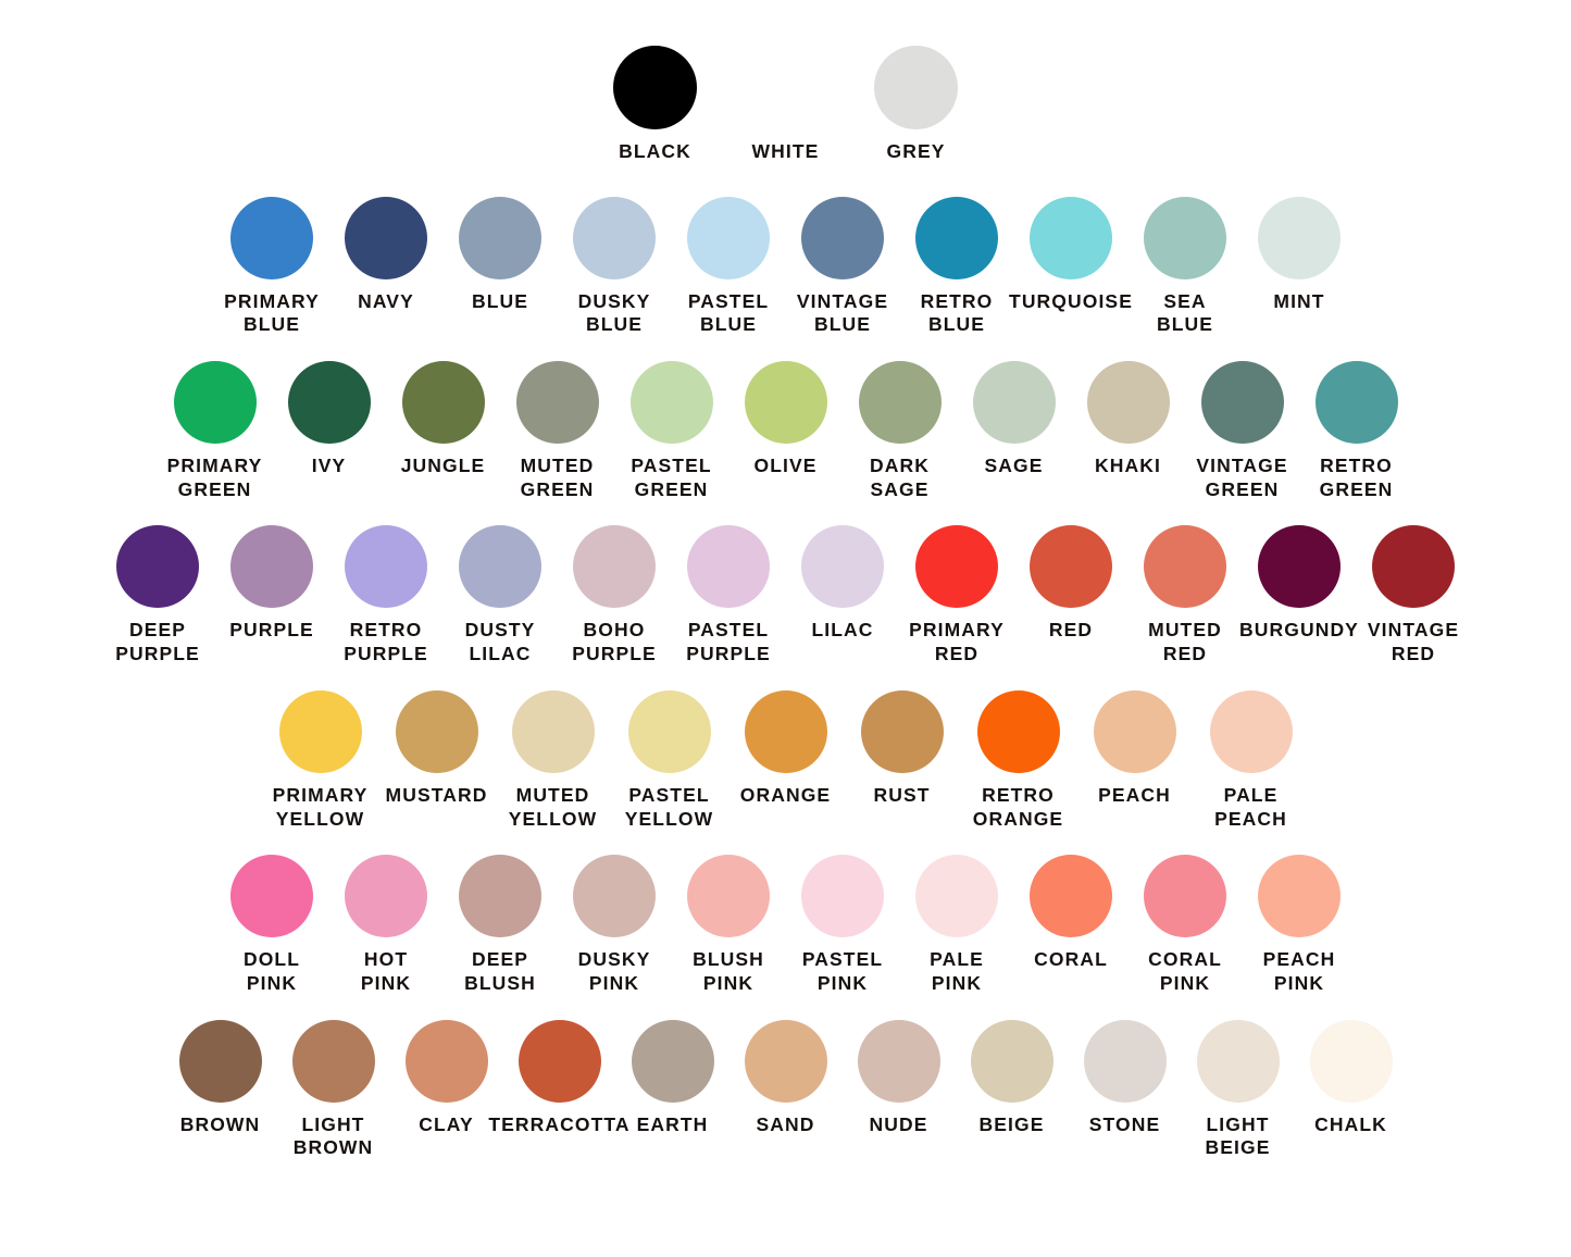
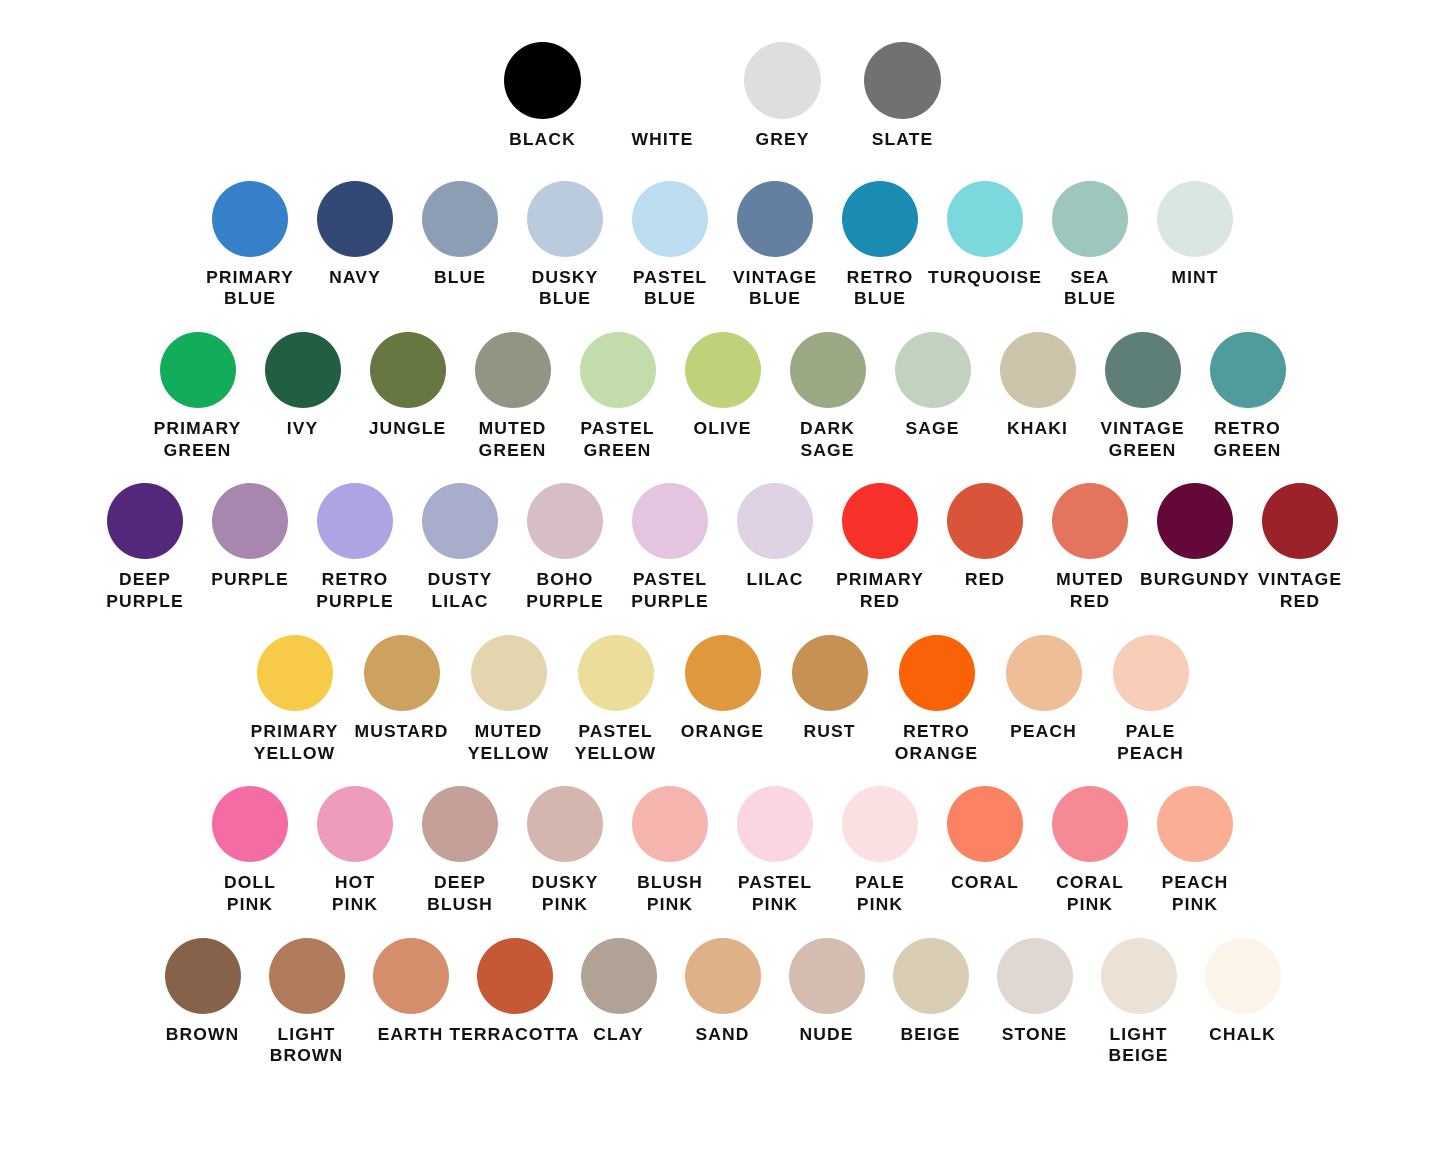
  BLACK
  WHITE
  GREY
+ SLATE
  PRIMARY
  BLUE
  NAVY
  BLUE
  DUSKY
  BLUE
  PASTEL
  BLUE
  VINTAGE
  BLUE
  RETRO
  BLUE
  TURQUOISE
  SEA
  BLUE
  MINT
  PRIMARY
  GREEN
  IVY
  JUNGLE
  MUTED
  GREEN
  PASTEL
  GREEN
  OLIVE
  DARK
  SAGE
  SAGE
  KHAKI
  VINTAGE
  GREEN
  RETRO
  GREEN
  DEEP
  PURPLE
  PURPLE
  RETRO
  PURPLE
  DUSTY
  LILAC
  BOHO
  PURPLE
  PASTEL
  PURPLE
  LILAC
  PRIMARY
  RED
  RED
  MUTED
  RED
  BURGUNDY
  VINTAGE
  RED
  PRIMARY
  YELLOW
  MUSTARD
  MUTED
  YELLOW
  PASTEL
  YELLOW
  ORANGE
  RUST
  RETRO
  ORANGE
  PEACH
  PALE
  PEACH
  DOLL
  PINK
  HOT
  PINK
  DEEP
  BLUSH
  DUSKY
  PINK
  BLUSH
  PINK
  PASTEL
  PINK
  PALE
  PINK
  CORAL
  CORAL
  PINK
  PEACH
  PINK
  BROWN
  LIGHT
  BROWN
- CLAY
+ EARTH
  TERRACOTTA
- EARTH
+ CLAY
  SAND
  NUDE
  BEIGE
  STONE
  LIGHT
  BEIGE
  CHALK
